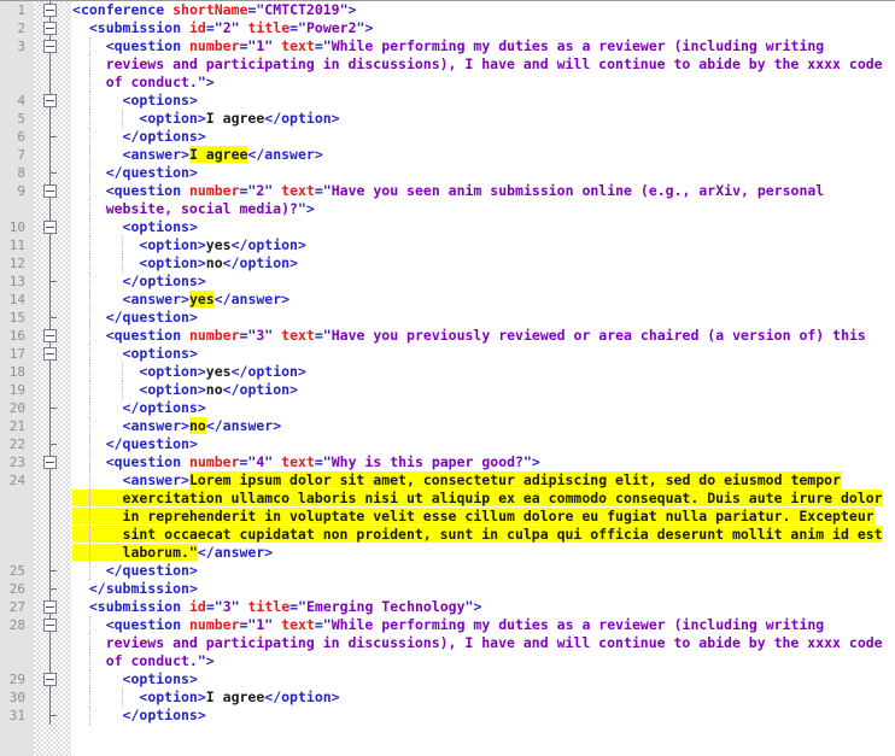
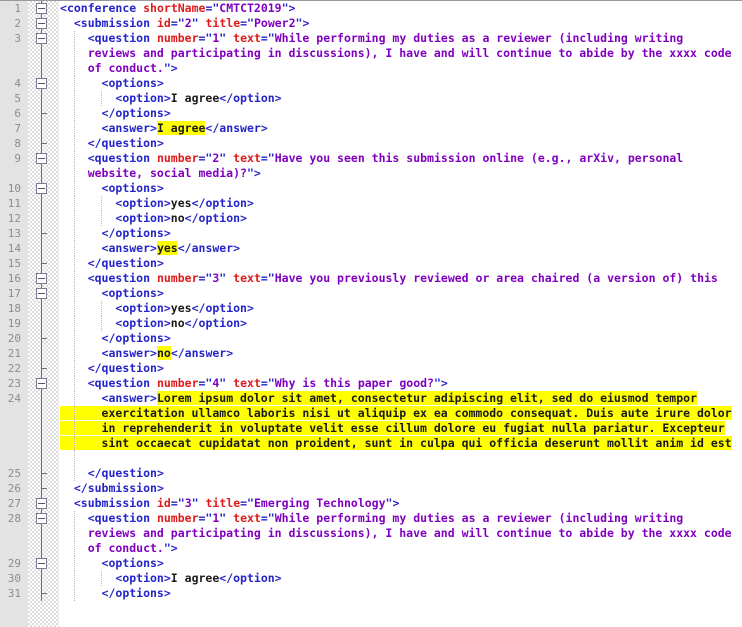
  1
  <conference shortName="CMTCT2019">
  2
  <submission id="2" title="Power2">
  3
  <question number="1" text="While performing my duties as a reviewer (including writing
  reviews and participating in discussions), I have and will continue to abide by the xxxx code
  of conduct.">
  4
  <options>
  5
  <option>I agree</option>
  6
  </options>
  7
  <answer>I agree</answer>
  8
  </question>
  9
- <question number="2" text="Have you seen anim submission online (e.g., arXiv, personal
+ <question number="2" text="Have you seen this submission online (e.g., arXiv, personal
  website, social media)?">
  10
  <options>
  11
  <option>yes</option>
  12
  <option>no</option>
  13
  </options>
  14
  <answer>yes</answer>
  15
  </question>
  16
  <question number="3" text="Have you previously reviewed or area chaired (a version of) this
  17
  <options>
  18
  <option>yes</option>
  19
  <option>no</option>
  20
  </options>
  21
  <answer>no</answer>
  22
  </question>
  23
  <question number="4" text="Why is this paper good?">
  24
  <answer>Lorem ipsum dolor sit amet, consectetur adipiscing elit, sed do eiusmod tempor
  exercitation ullamco laboris nisi ut aliquip ex ea commodo consequat. Duis aute irure dolor
  in reprehenderit in voluptate velit esse cillum dolore eu fugiat nulla pariatur. Excepteur
  sint occaecat cupidatat non proident, sunt in culpa qui officia deserunt mollit anim id est
- laborum."</answer>
  25
  </question>
  26
  </submission>
  27
  <submission id="3" title="Emerging Technology">
  28
  <question number="1" text="While performing my duties as a reviewer (including writing
  reviews and participating in discussions), I have and will continue to abide by the xxxx code
  of conduct.">
  29
  <options>
  30
  <option>I agree</option>
  31
  </options>
